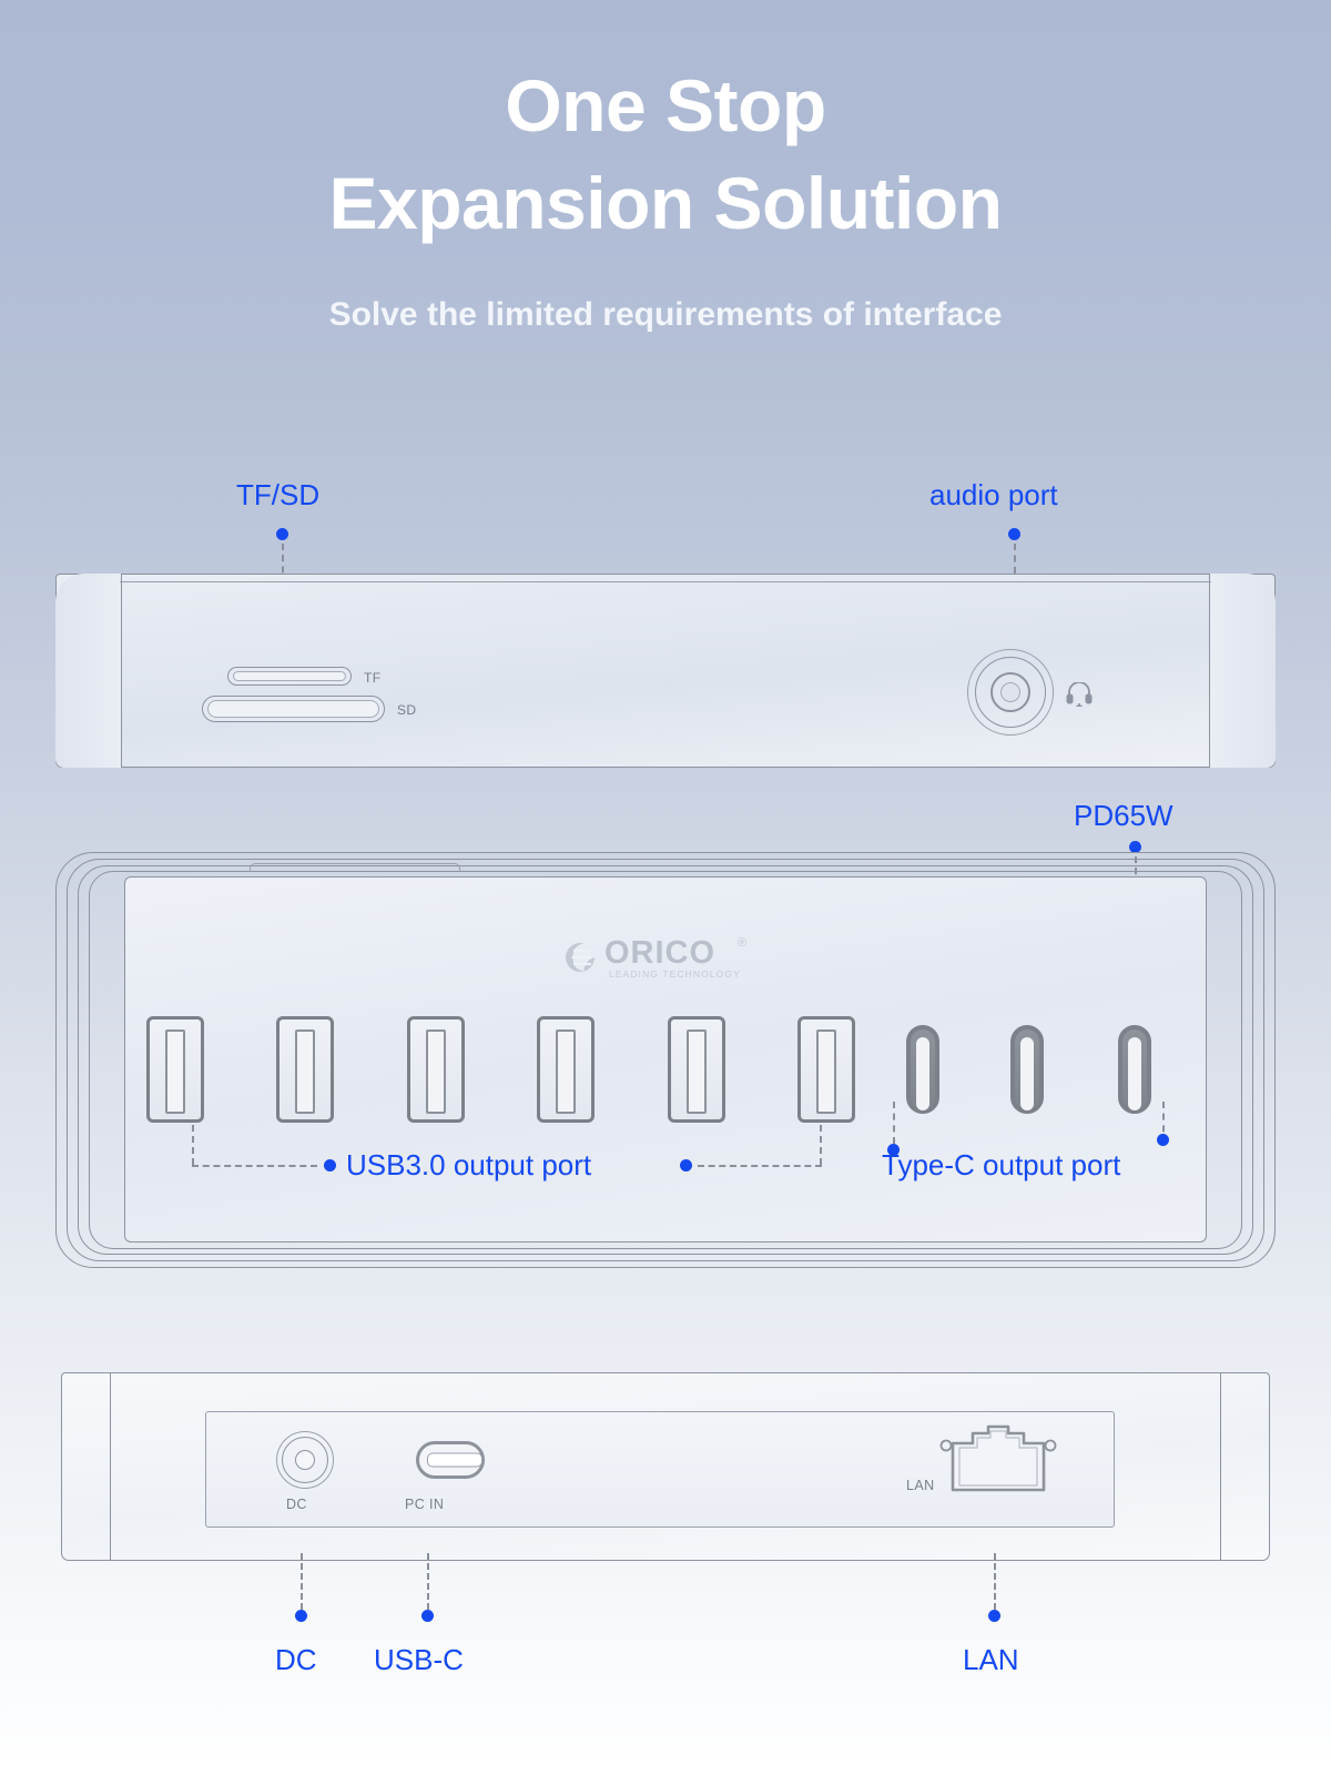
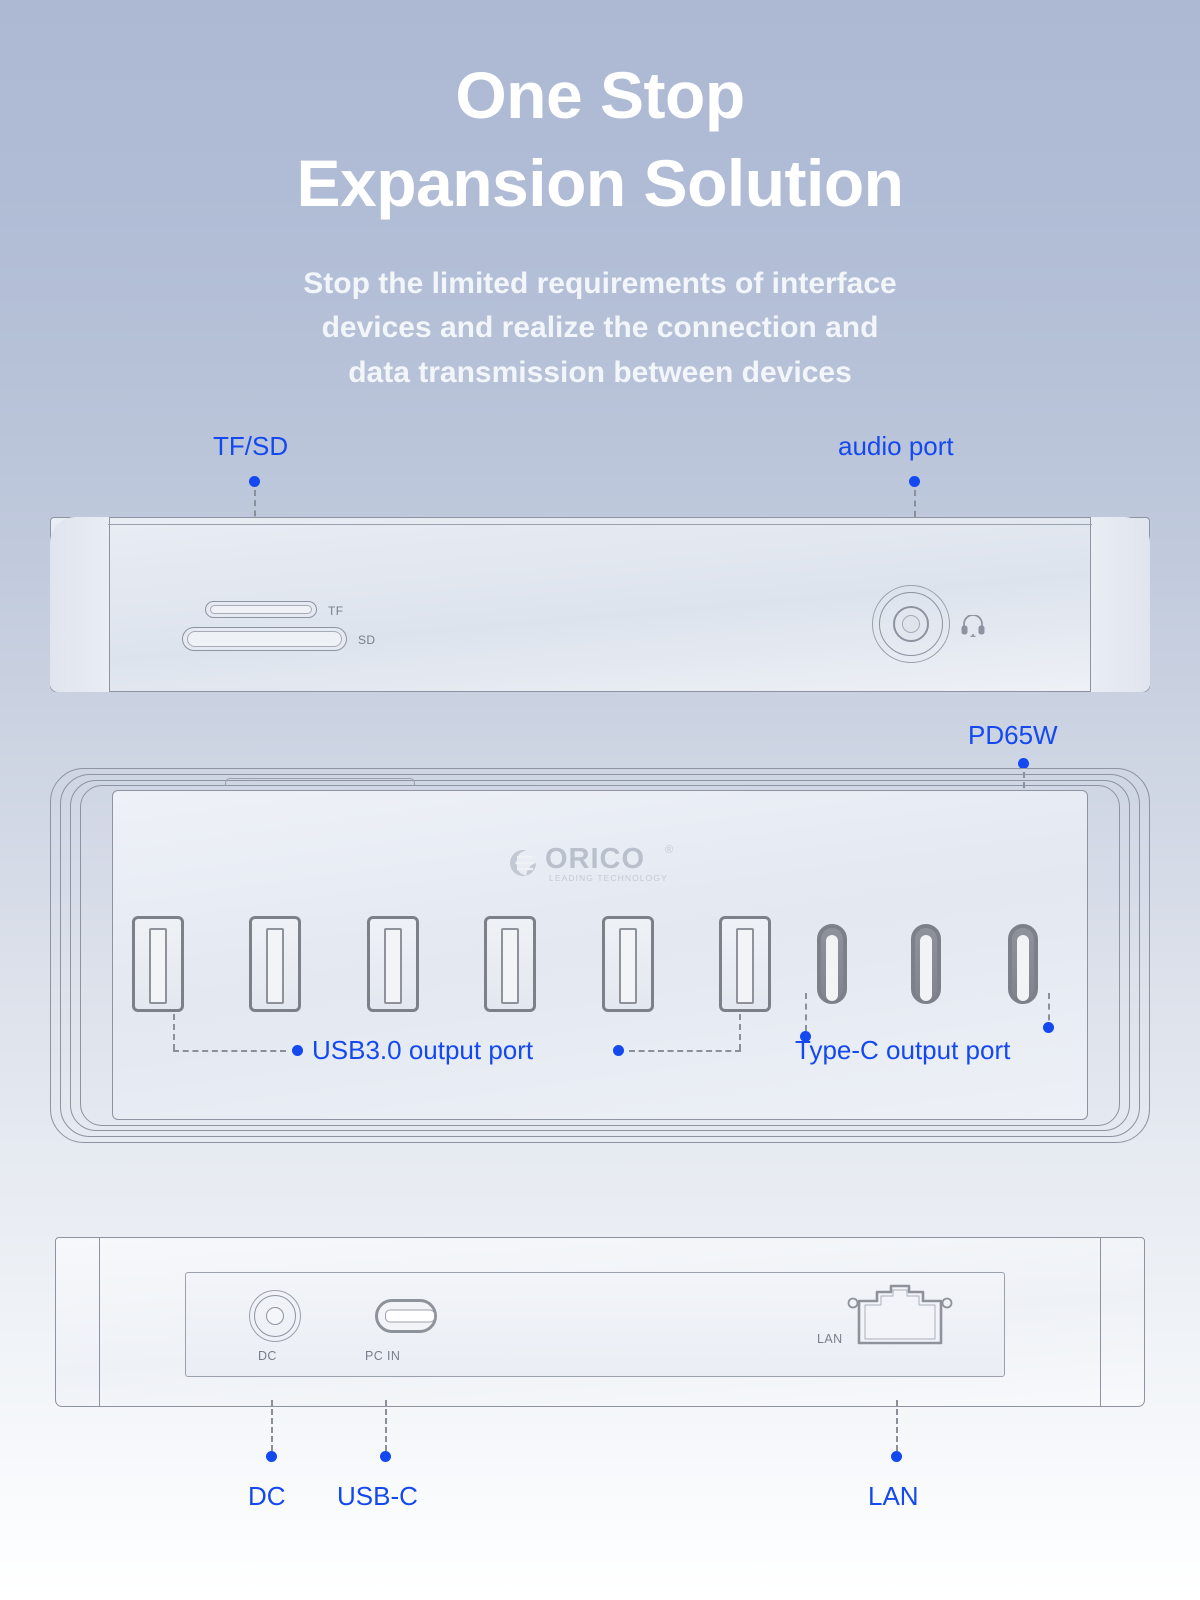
  One Stop
  Expansion Solution
- Solve the limited requirements of interface
+ Stop the limited requirements of interface
+ devices and realize the connection and
+ data transmission between devices
  TF/SD
  audio port
  TF
  SD
  PD65W
  ORICO
  ®
  LEADING TECHNOLOGY
  USB3.0 output port
  Type-C output port
  DC
  PC IN
  LAN
  DC
  USB-C
  LAN
